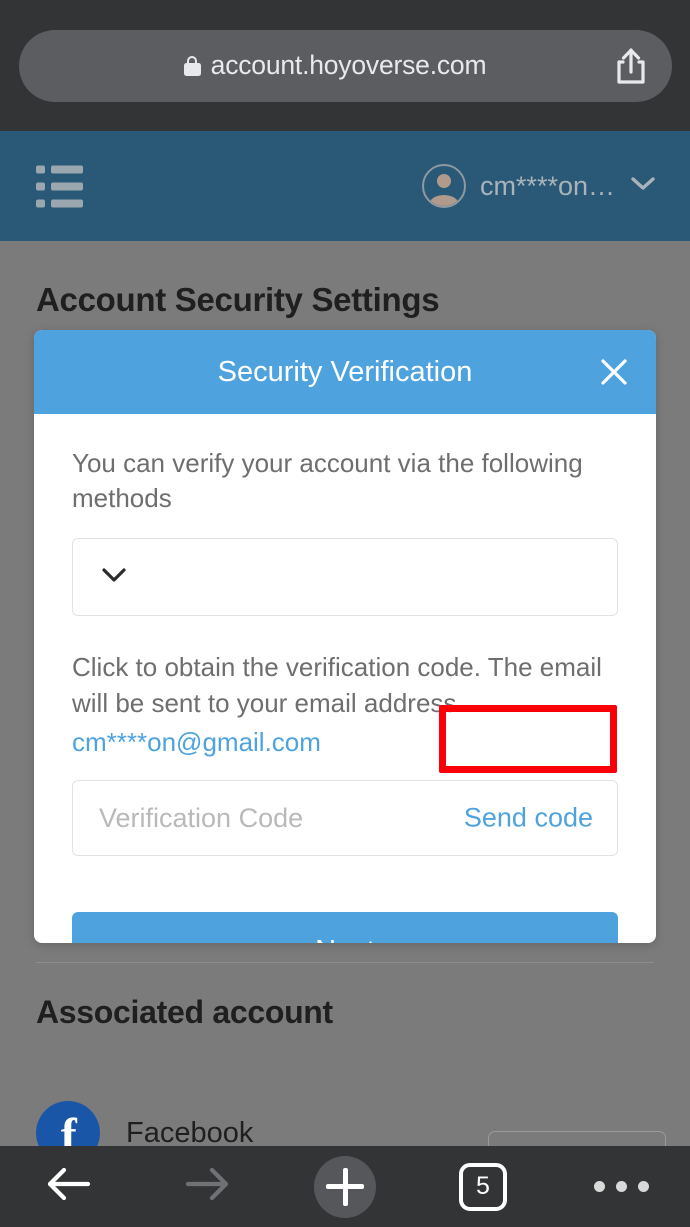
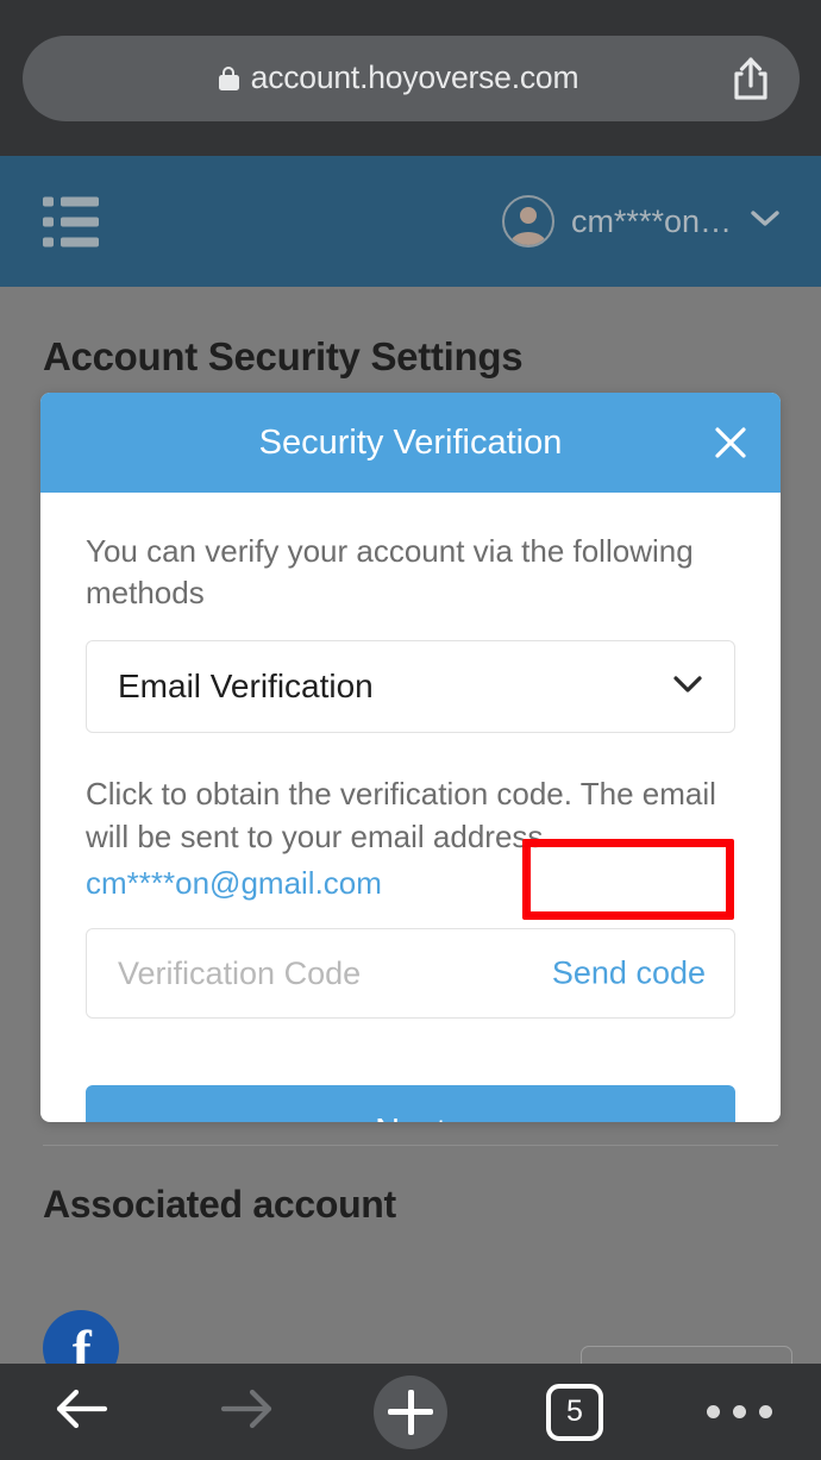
  account.hoyoverse.com
  cm****on…
  Account Security Settings
  Associated account
  f
- Facebook
  Security Verification
  You can verify your account via the following methods
+ Email Verification
  Click to obtain the verification code. The email will be sent to your email address.
  cm****on@gmail.com
  Verification Code
  Send code
  5
